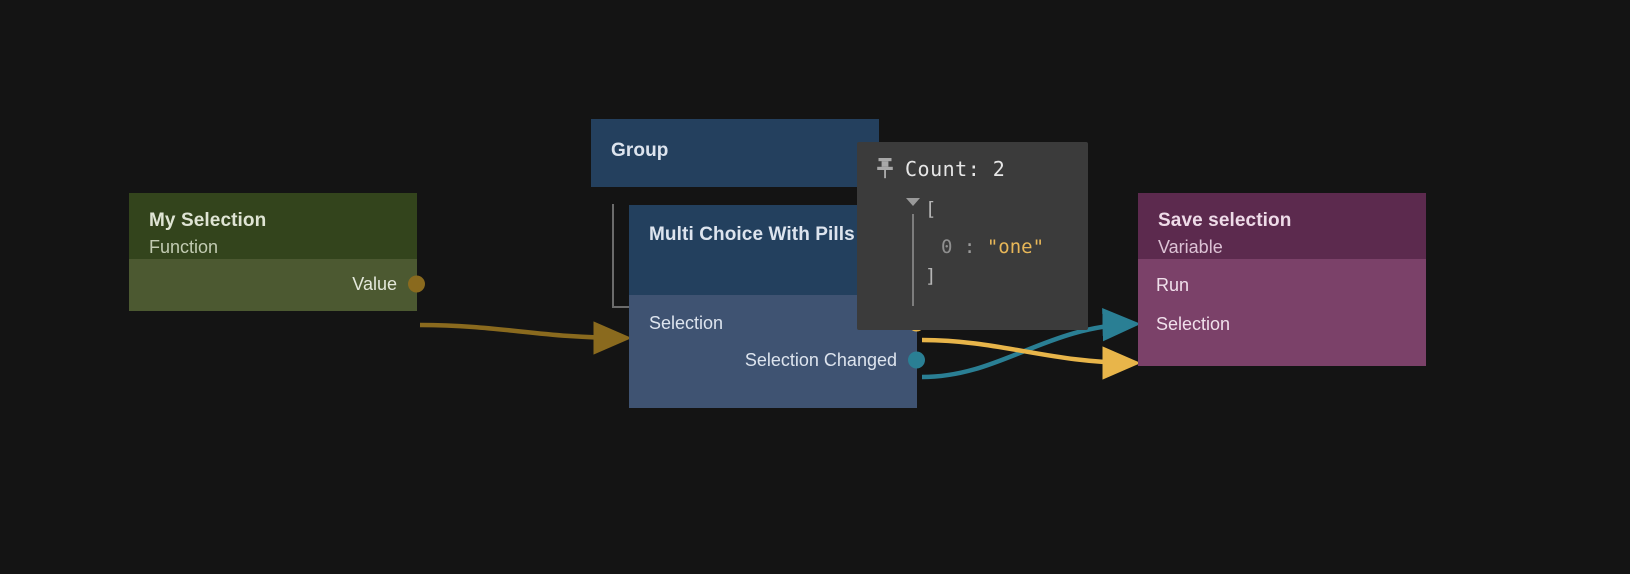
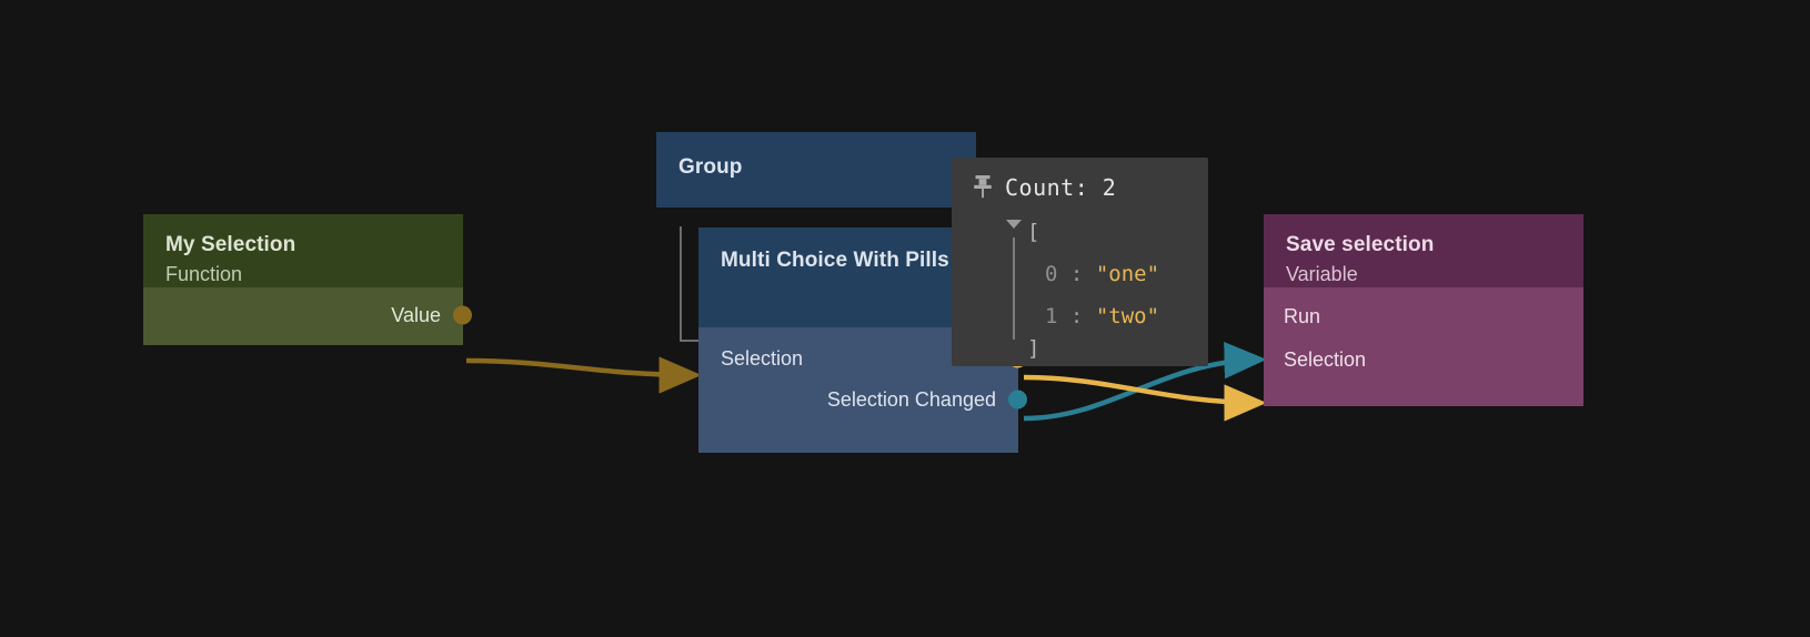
  My Selection
  Function
  Value
  Group
  Multi Choice With Pills
  Selection
  Selection Changed
  Save selection
  Variable
  Run
  Selection
  Count: 2
  [
  0 : "one"
+ 1 : "two"
  ]
